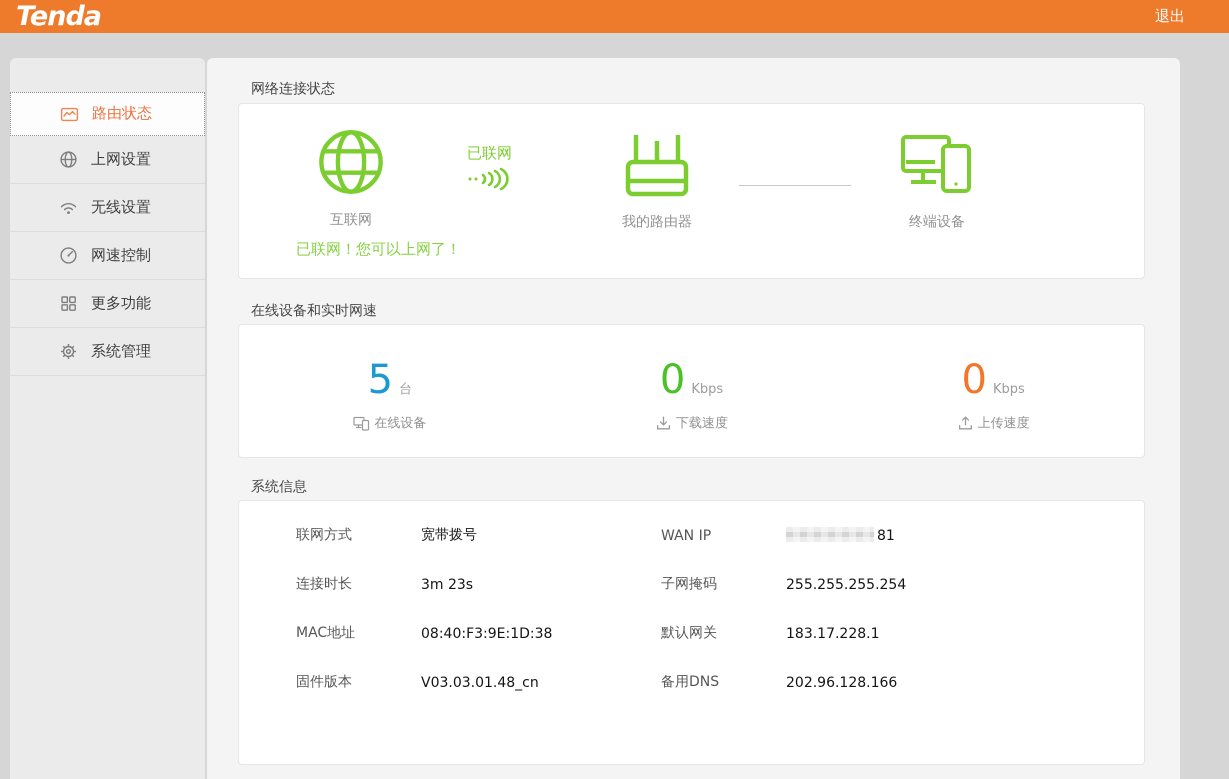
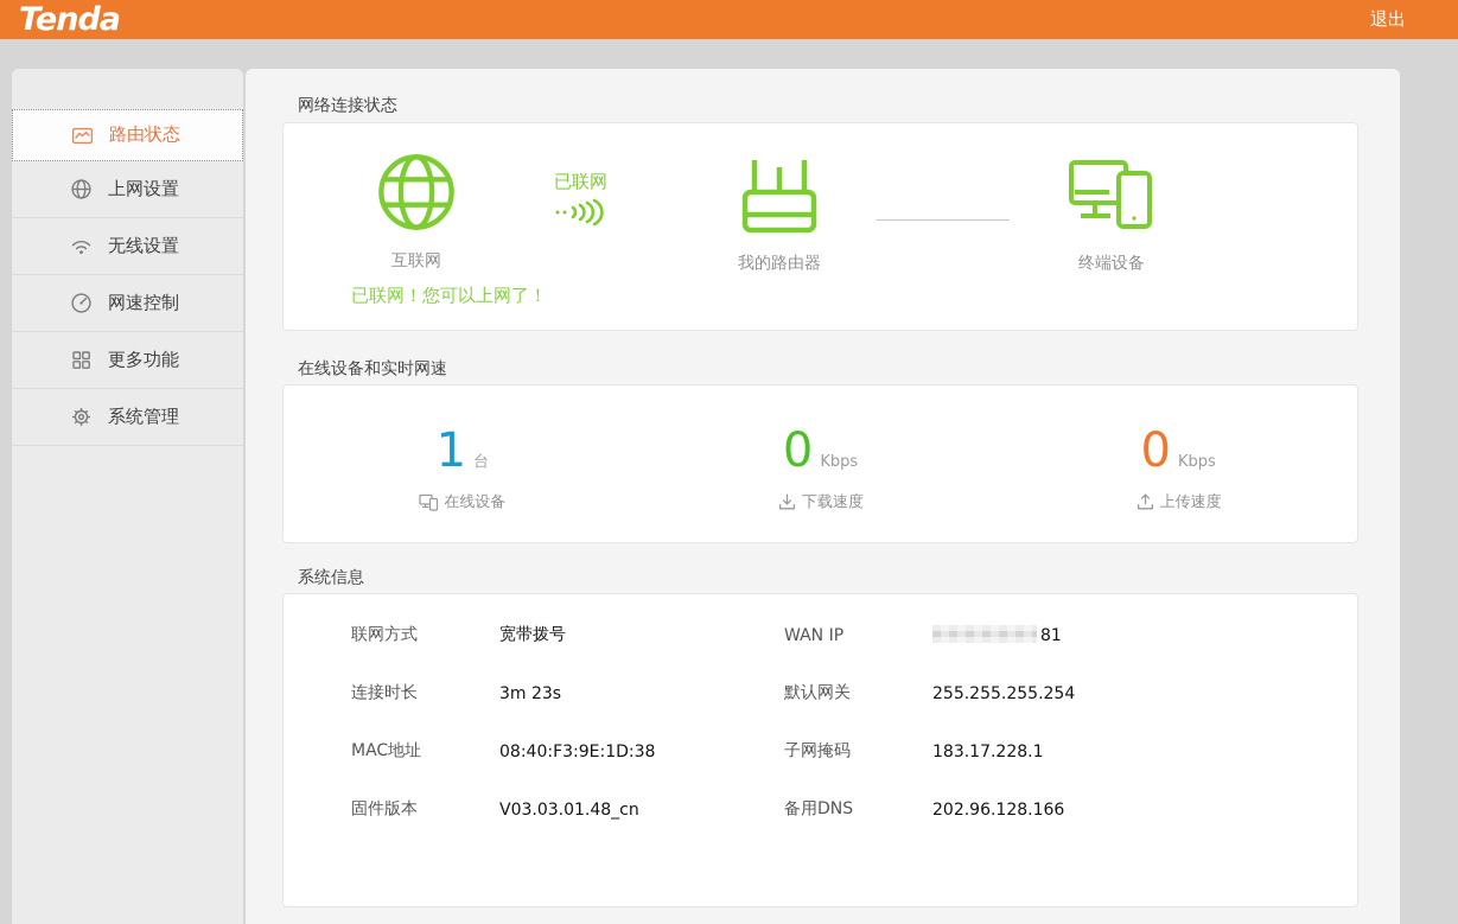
  Tenda
  退出
  路由状态
  上网设置
  无线设置
  网速控制
  更多功能
  系统管理
  网络连接状态
  互联网
  已联网
  我的路由器
  终端设备
  已联网！您可以上网了！
  在线设备和实时网速
- 5 台
+ 1 台
  在线设备
  0 Kbps
  下载速度
  0 Kbps
  上传速度
  系统信息
  联网方式
  宽带拨号
  WAN IP
  81
  连接时长
  3m 23s
- 子网掩码
+ 默认网关
  255.255.255.254
  MAC地址
  08:40:F3:9E:1D:38
- 默认网关
+ 子网掩码
  183.17.228.1
  固件版本
  V03.03.01.48_cn
  备用DNS
  202.96.128.166
